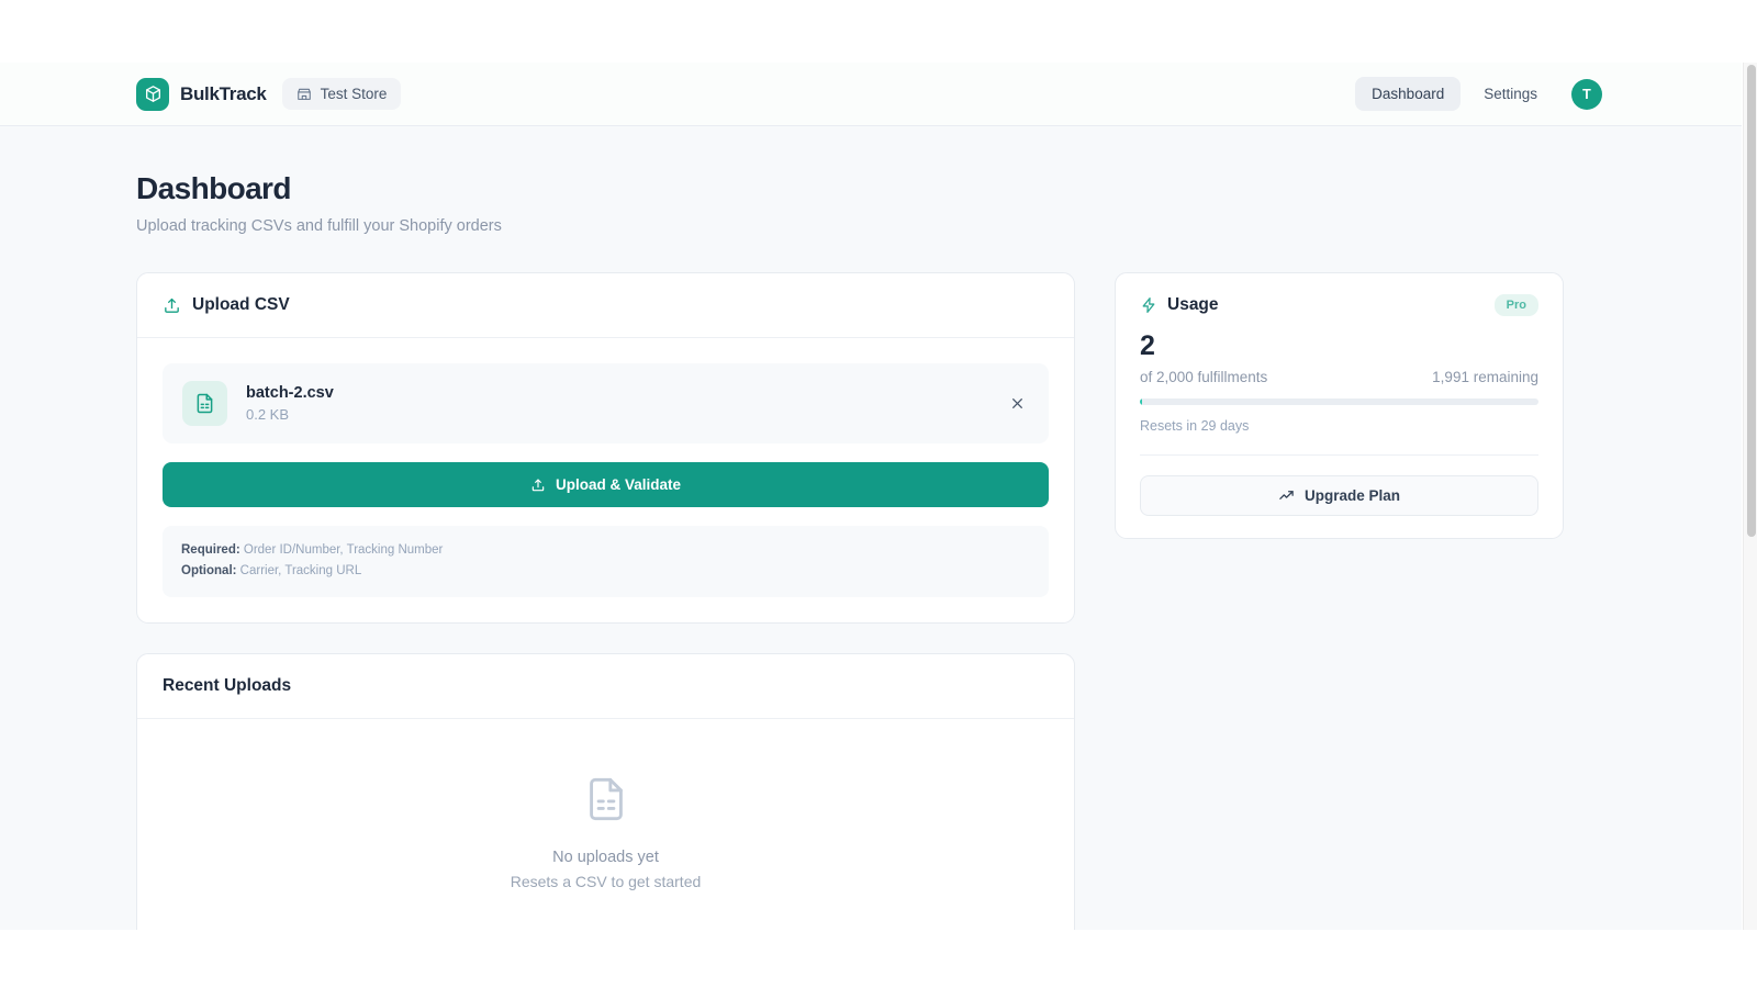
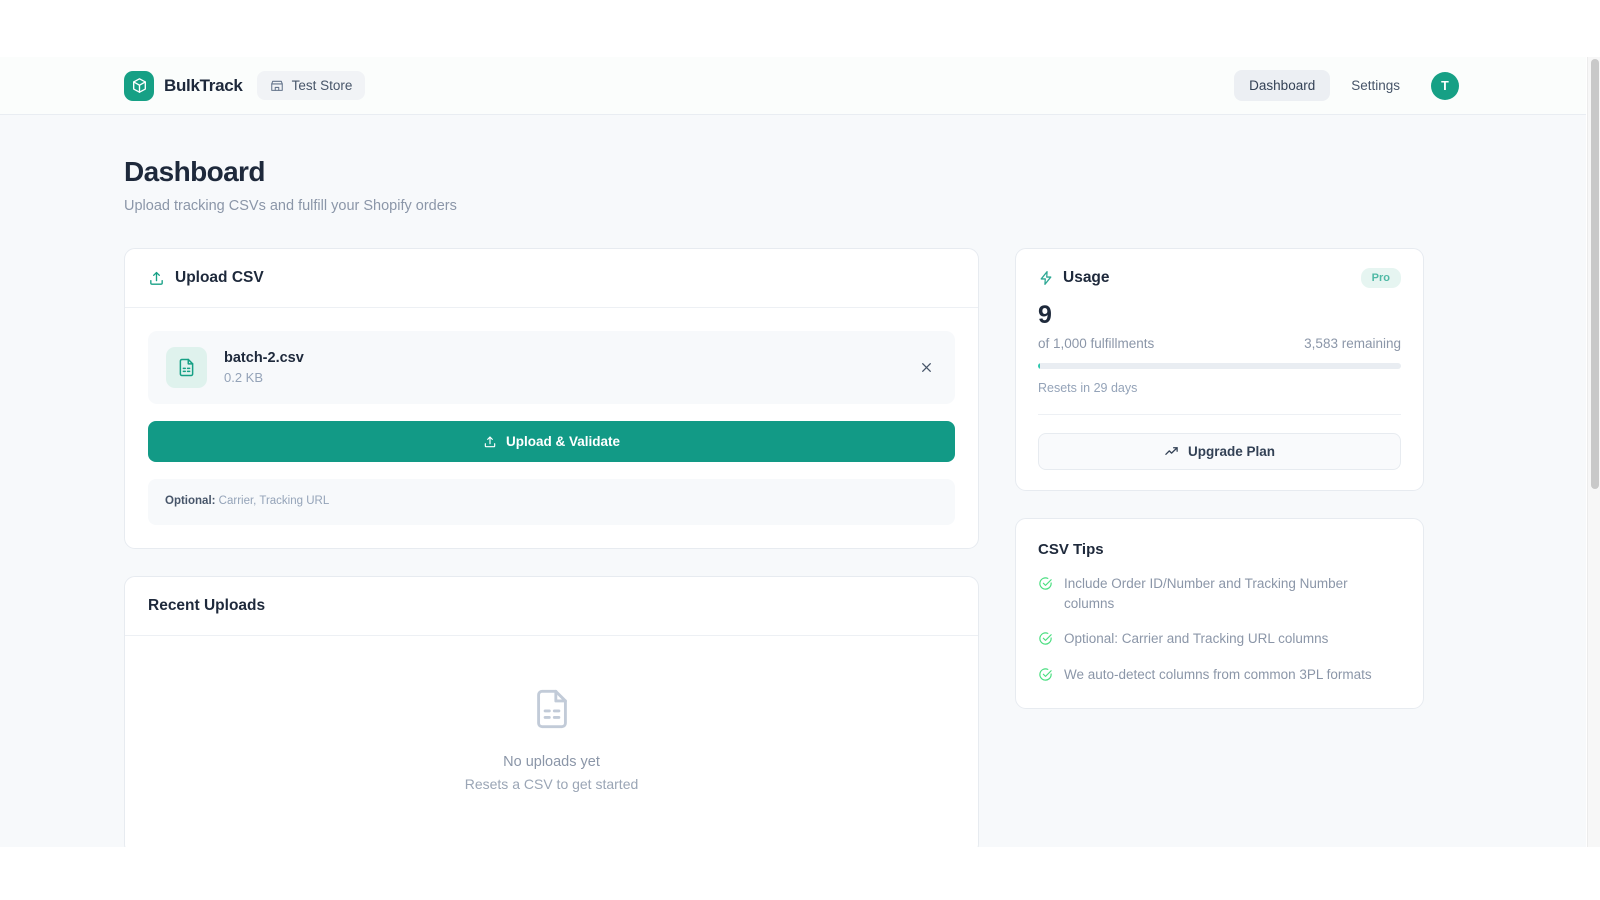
  BulkTrack
  Test Store
  Dashboard
  Settings
  T
  Dashboard
  Upload tracking CSVs and fulfill your Shopify orders
  Upload CSV
  batch-2.csv
  0.2 KB
  Upload & Validate
- Required: Order ID/Number, Tracking Number
  Optional: Carrier, Tracking URL
  Recent Uploads
  No uploads yet
  Resets a CSV to get started
  Usage
  Pro
- 2
+ 9
- of 2,000 fulfillments
+ of 1,000 fulfillments
- 1,991 remaining
+ 3,583 remaining
  Resets in 29 days
  Upgrade Plan
+ CSV Tips
+ Include Order ID/Number and Tracking Number columns
+ Optional: Carrier and Tracking URL columns
+ We auto-detect columns from common 3PL formats
